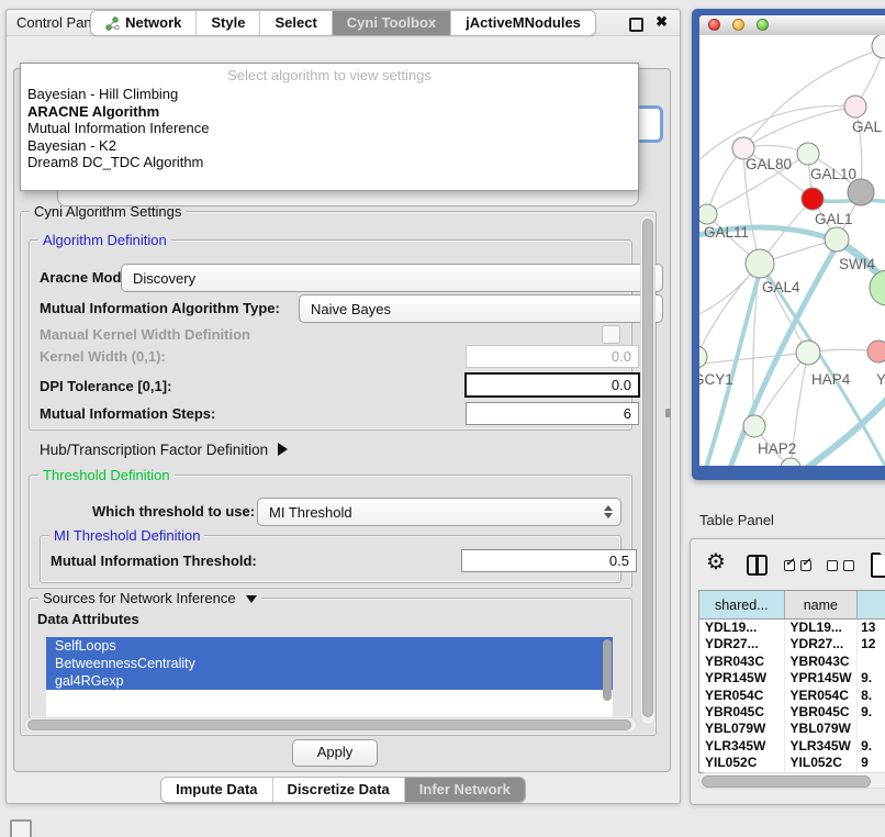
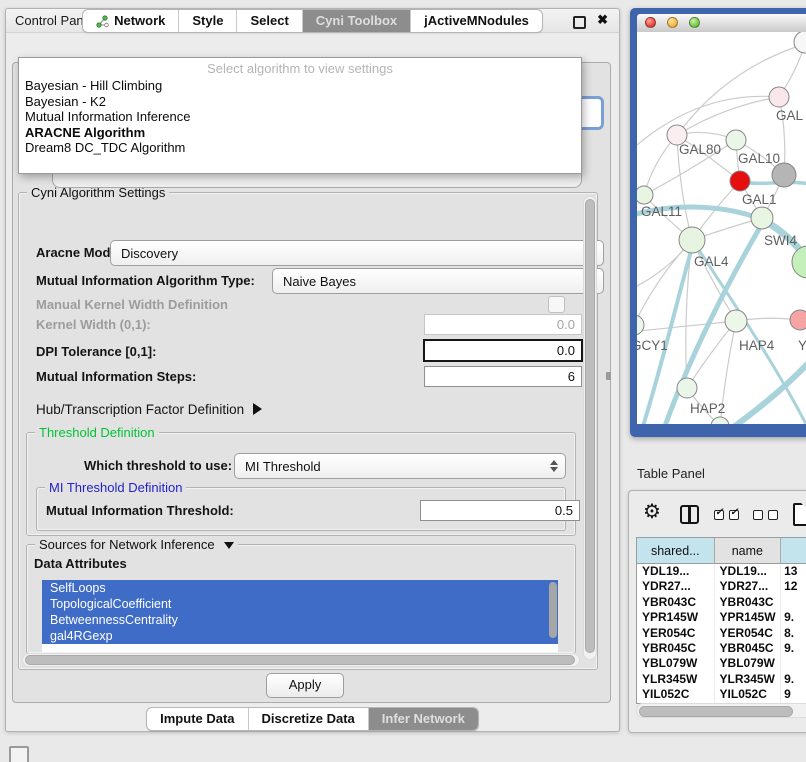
  Control Pan
  ✖
  Network
  Style
  Select
  Cyni Toolbox
  jActiveMNodules
  Select algorithm to view settings
  Bayesian - Hill Climbing
- ARACNE Algorithm
+ Bayesian - K2
  Mutual Information Inference
- Bayesian - K2
+ ARACNE Algorithm
  Dream8 DC_TDC Algorithm
  Cyni Algorithm Settings
- Algorithm Definition
  Aracne Mod
  Discovery
  Mutual Information Algorithm Type:
  Naive Bayes
  Manual Kernel Width Definition
  Kernel Width (0,1):
  0.0
  DPI Tolerance [0,1]:
  0.0
  Mutual Information Steps:
  6
  Hub/Transcription Factor Definition
  Threshold Definition
  Which threshold to use:
  MI Threshold
  MI Threshold Definition
  Mutual Information Threshold:
  0.5
  Sources for Network Inference
  Data Attributes
  SelfLoops
+ TopologicalCoefficient
  BetweennessCentrality
  gal4RGexp
  Apply
  Impute Data
  Discretize Data
  Infer Network
  GAL
  GAL80
  GAL10
  GAL1
  SWI4
  GAL11
  GAL4
  GCY1
  HAP4
  Y
  HAP2
  Table Panel
  ⚙
  shared...
  name
  YDL19...
  YDL19...
  13
  YDR27...
  YDR27...
  12
  YBR043C
  YBR043C
  YPR145W
  YPR145W
  9.
  YER054C
  YER054C
  8.
  YBR045C
  YBR045C
  9.
  YBL079W
  YBL079W
  YLR345W
  YLR345W
  9.
  YIL052C
  YIL052C
  9
